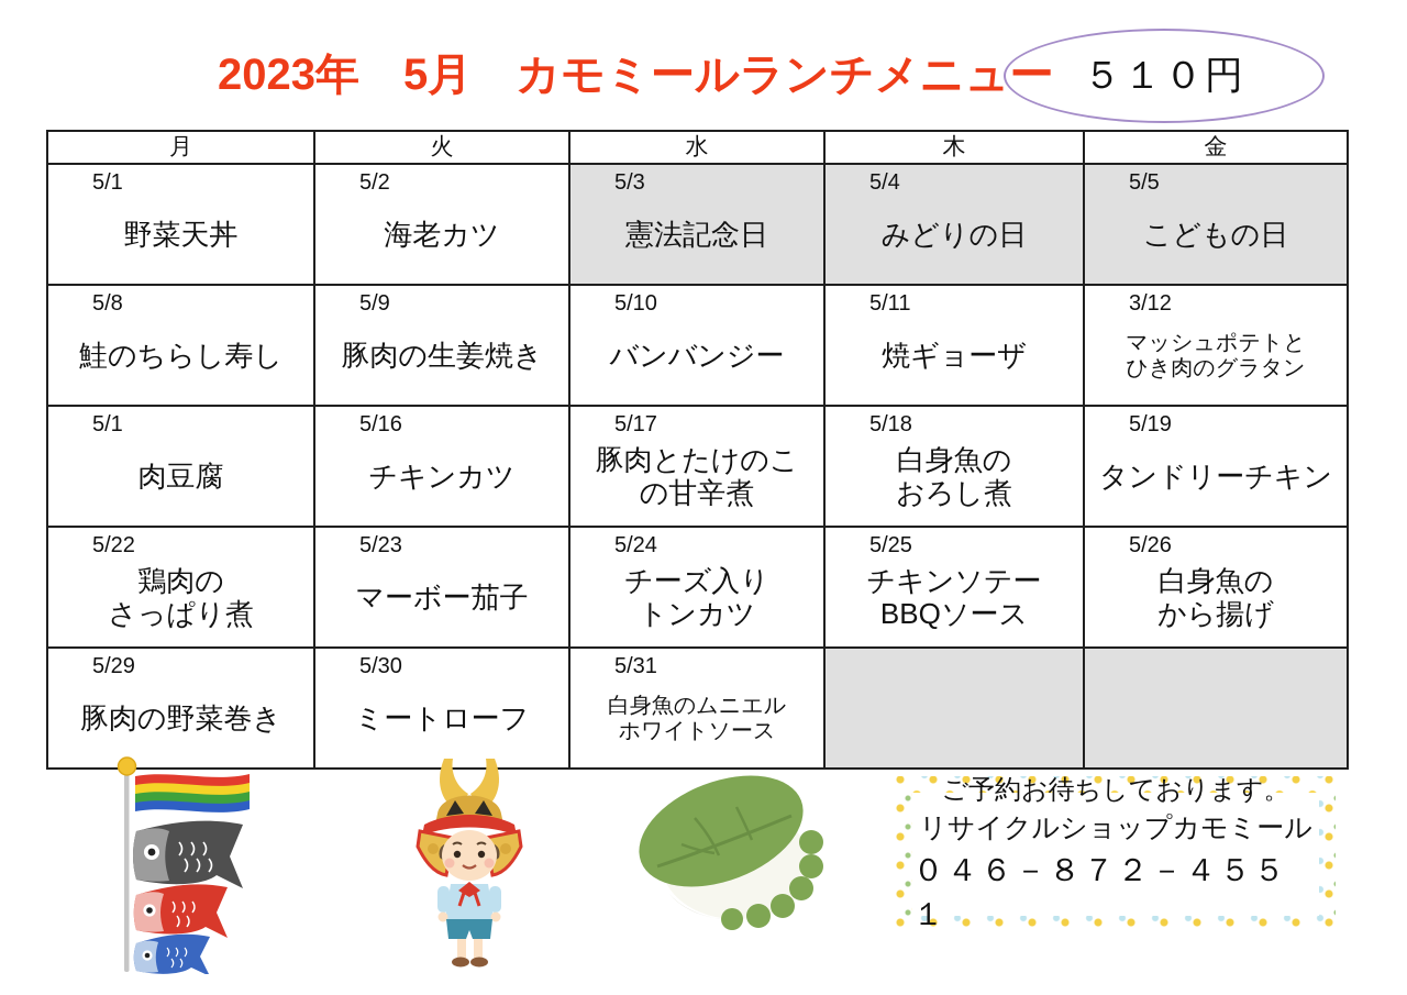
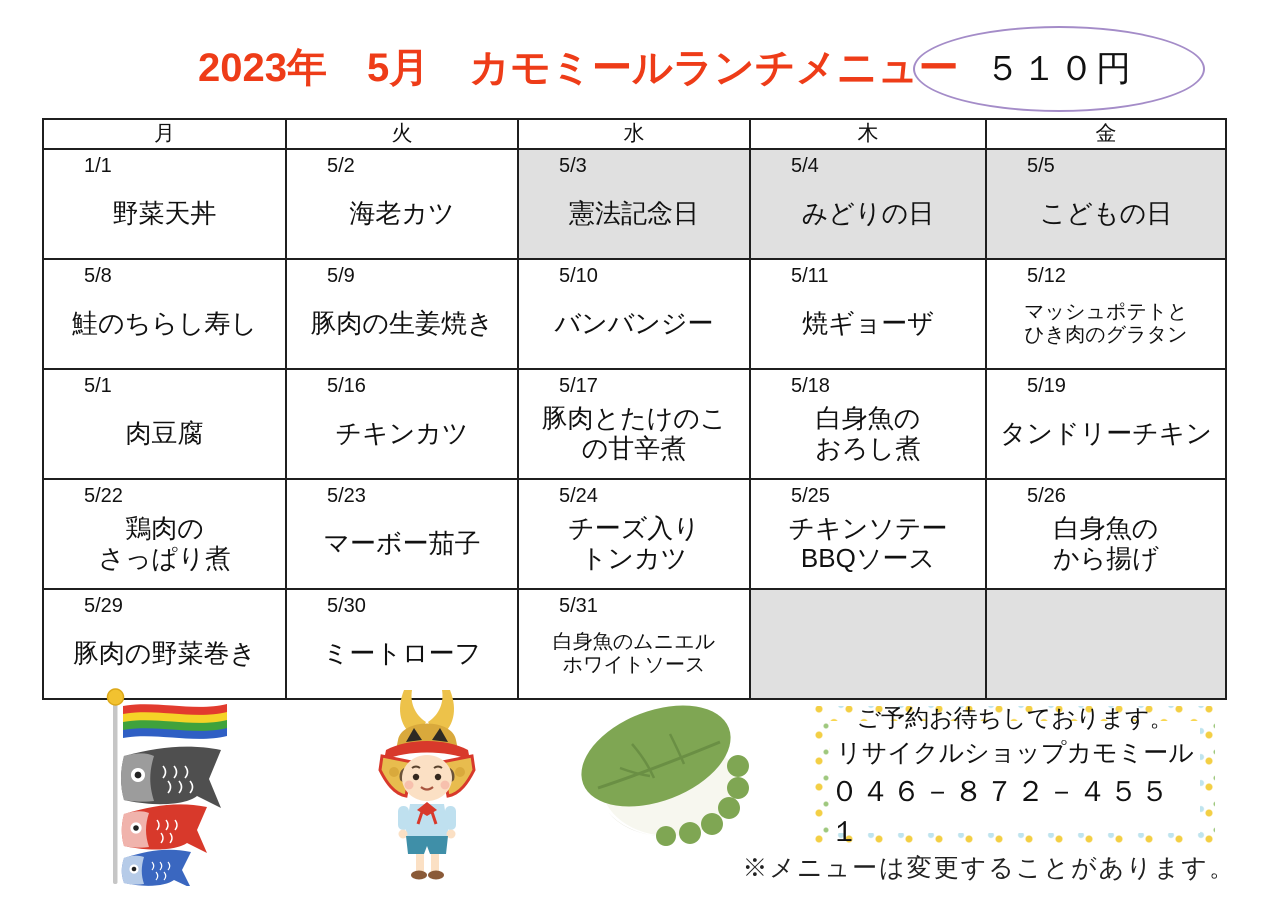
  2023年 5月 カモミールランチメニュ
  ５１０円
  月	火	水	木	金
- 5/1野菜天丼	5/2海老カツ	5/3憲法記念日	5/4みどりの日	5/5こどもの日
+ 1/1野菜天丼	5/2海老カツ	5/3憲法記念日	5/4みどりの日	5/5こどもの日
- 5/8鮭のちらし寿し	5/9豚肉の生姜焼き	5/10バンバンジー	5/11焼ギョーザ	3/12マッシュポテトと ひき肉のグラタン
+ 5/8鮭のちらし寿し	5/9豚肉の生姜焼き	5/10バンバンジー	5/11焼ギョーザ	5/12マッシュポテトと ひき肉のグラタン
  5/1肉豆腐	5/16チキンカツ	5/17豚肉とたけのこ の甘辛煮	5/18白身魚の おろし煮	5/19タンドリーチキン
  5/22鶏肉の さっぱり煮	5/23マーボー茄子	5/24チーズ入り トンカツ	5/25チキンソテー BBQソース	5/26白身魚の から揚げ
  5/29豚肉の野菜巻き	5/30ミートローフ	5/31白身魚のムニエル ホワイトソース
  ご予約お待ちしております。
  リサイクルショップカモミール
  ０４６－８７２－４５５１
+ ※メニューは変更することがあります。
